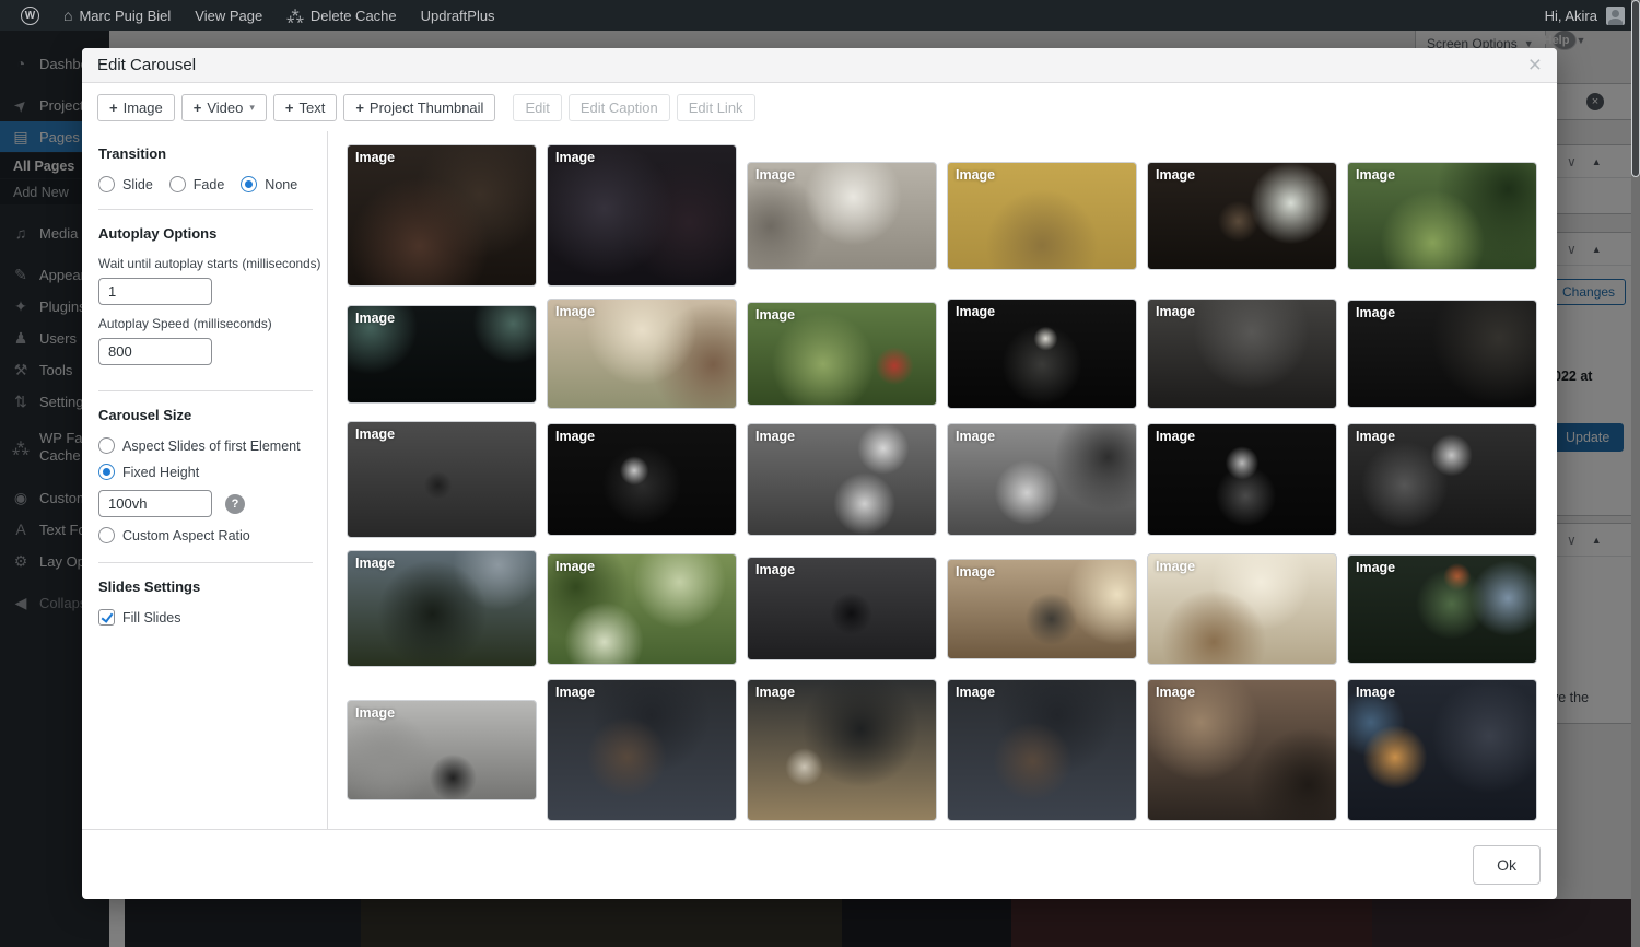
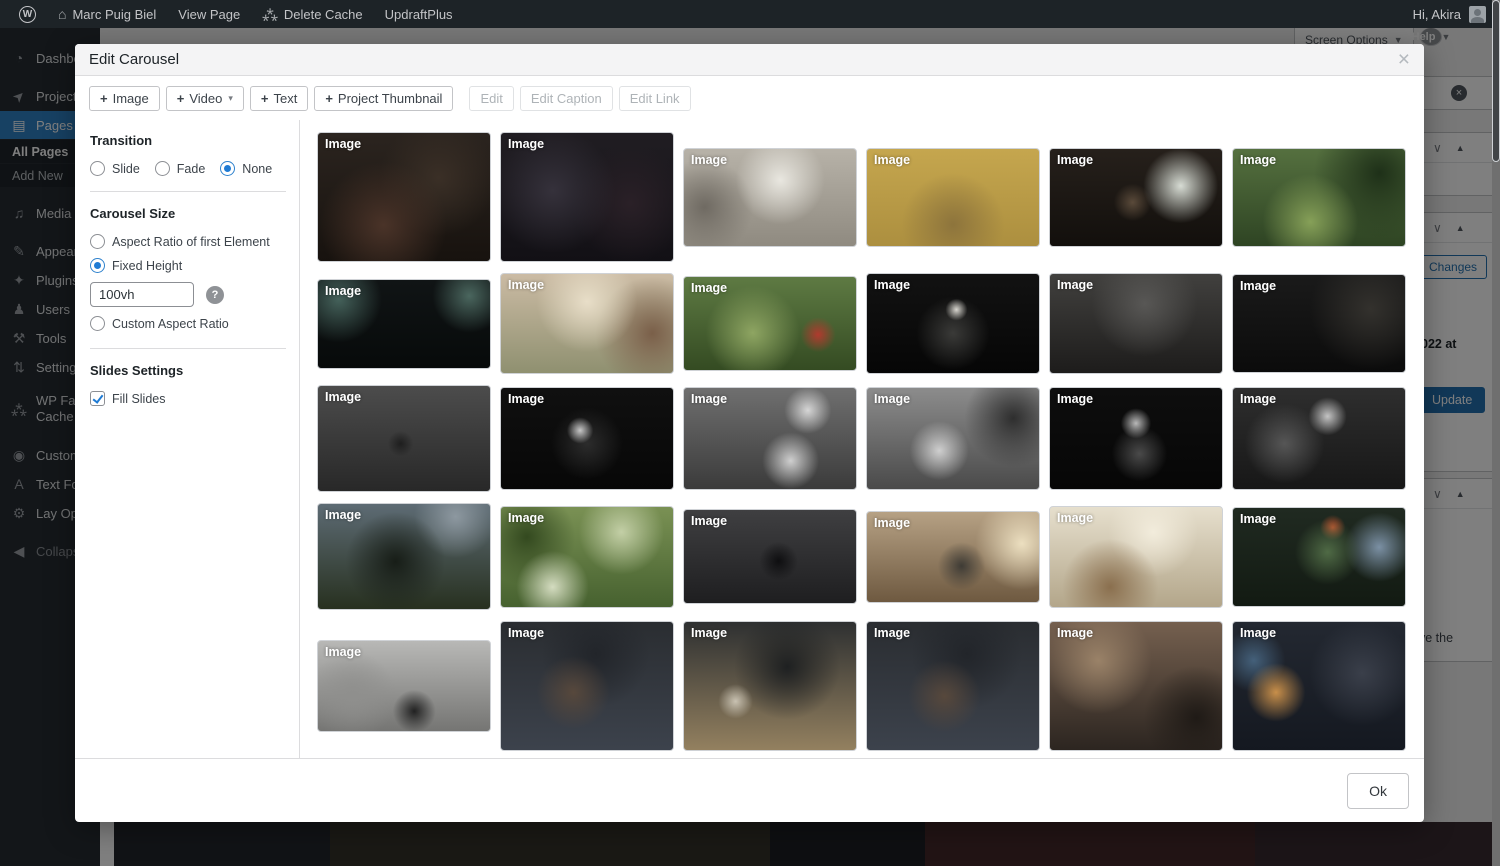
  Screen Options
  ▼
  Help
  ▼
  ×
  ∨
  ▲
  ∨
  ▲
  Changes
  022 at
  Update
  ∨
  ▲
  e the
  ◔
  Projec
  ▤
  Pages
  All Pages
  Add New
  ♫
  Media
  ✎
  ✦
  Plugin
  ♟
  Users
  ⚒
  Tools
  ⇅
  Setting
  ⁂
  WP Fa Cache
  ◉
  A
  Text F
  ⚙
  ◀
  Collap
  W
  ⌂
  Marc Puig Biel
  View Page
  ⁂
  Delete Cache
  UpdraftPlus
  Hi, Akira
  Edit Carousel
  ×
  +
  Image
  +
  Video
  ▾
  +
  Text
  +
  Project Thumbnail
  Edit
  Edit Caption
  Edit Link
  Transition
  Slide
  Fade
  None
- Autoplay Options
- Wait until autoplay starts (milliseconds)
- 1
- Autoplay Speed (milliseconds)
- 800
  Carousel Size
- Aspect Slides of first Element
+ Aspect Ratio of first Element
  Fixed Height
  100vh
  ?
  Custom Aspect Ratio
  Slides Settings
  Fill Slides
  Image
  Image
  Image
  Image
  Image
  Image
  Image
  Image
  Image
  Image
  Image
  Image
  Image
  Image
  Image
  Image
  Image
  Image
  Image
  Image
  Image
  Image
  Image
  Image
  Image
  Image
  Image
  Image
  Image
  Image
  Ok
